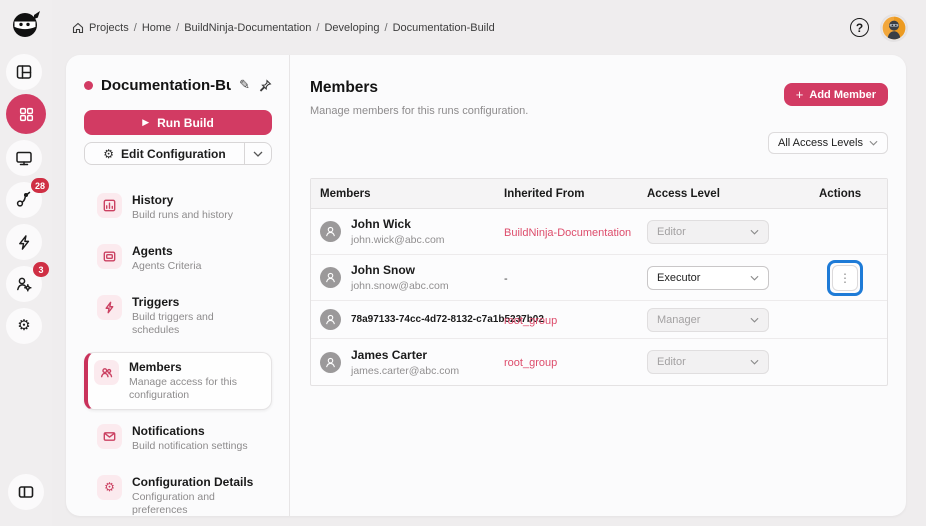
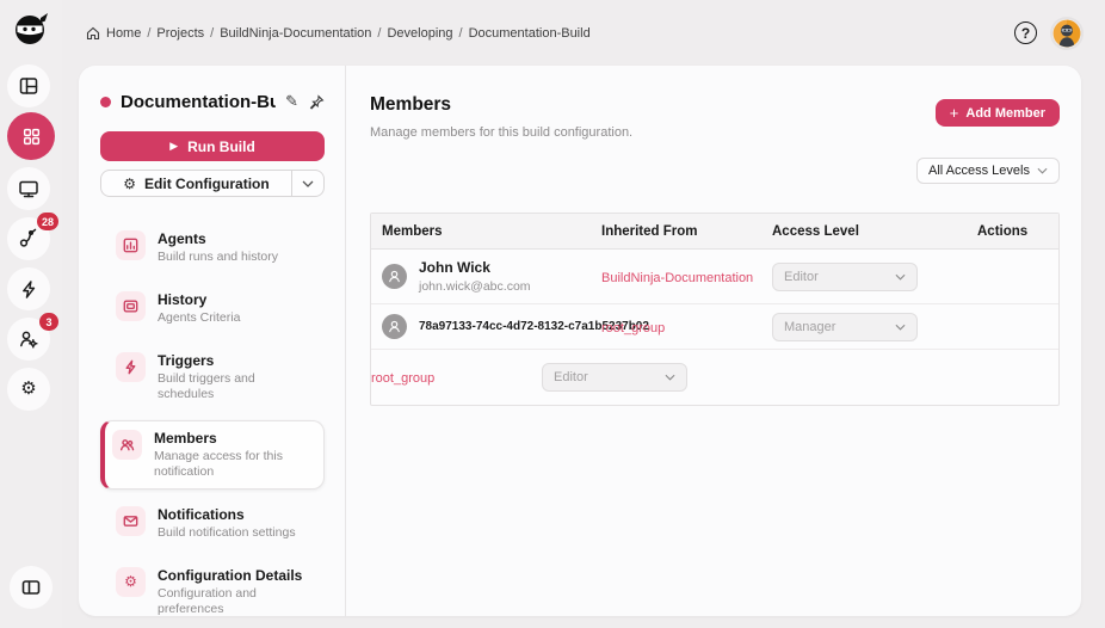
  28
  3
  ⚙
- Projects
+ Home
  /
- Home
+ Projects
  /
  BuildNinja-Documentation
  /
  Developing
  /
  Documentation-Build
  ?
  Documentation-Bu
  ✎
  ▶
  Run Build
  ⚙
  Edit Configuration
- History
+ Agents
  Build runs and history
- Agents
+ History
  Agents Criteria
  Triggers
  Build triggers and schedules
  Members
- Manage access for this configuration
+ Manage access for this notification
  Notifications
  Build notification settings
  ⚙
  Configuration Details
  Configuration and preferences
  Members
- Manage members for this runs configuration.
+ Manage members for this build configuration.
  +
  Add Member
  All Access Levels
  Members
  Inherited From
  Access Level
  Actions
  John Wick
  john.wick@abc.com
  BuildNinja-Documentation
  Editor
- John Snow
- john.snow@abc.com
- -
- Executor
- ⋮
  78a97133-74cc-4d72-8132-c7a1b5237b02
  root_group
  Manager
- James Carter
- james.carter@abc.com
  root_group
  Editor
